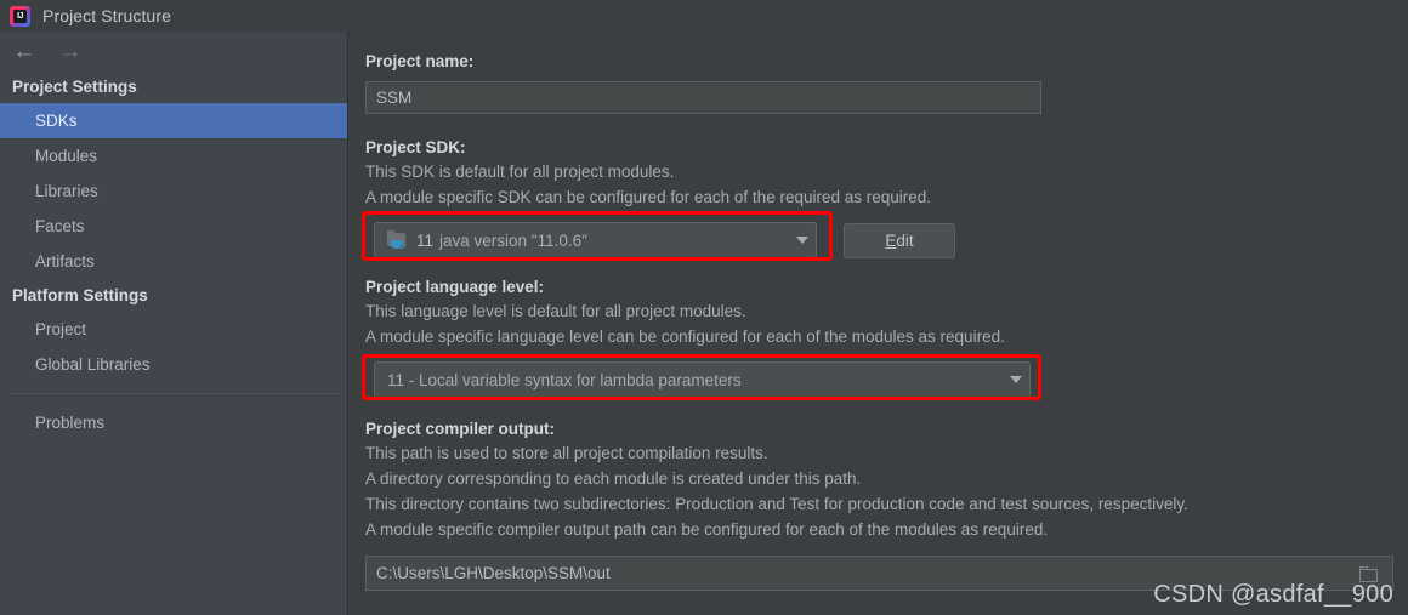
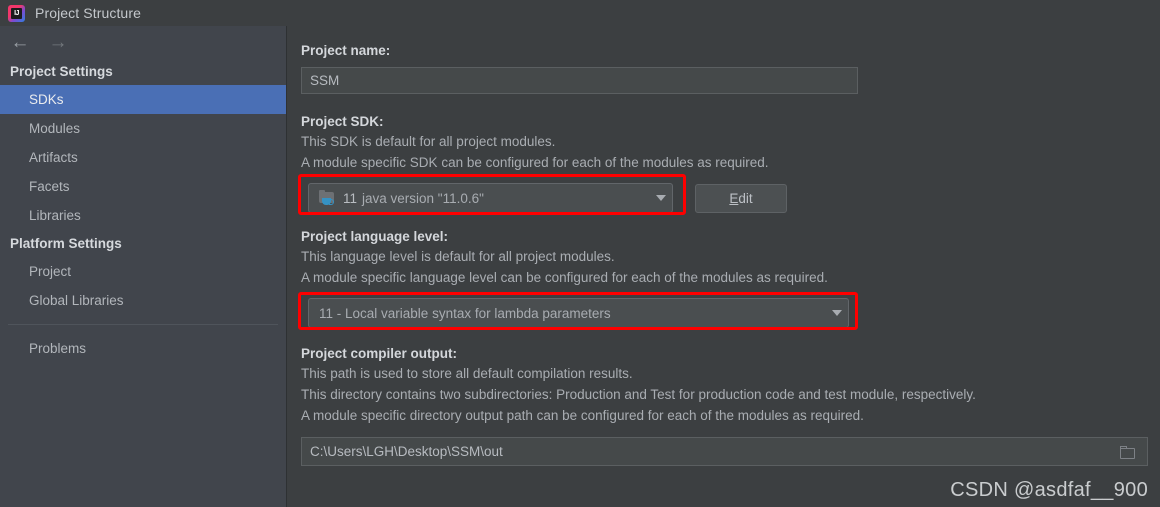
  Project Structure
  ←
  →
  Project Settings
  SDKs
  Modules
- Libraries
+ Artifacts
  Facets
- Artifacts
+ Libraries
  Platform Settings
  Project
  Global Libraries
  Problems
  Project name:
  SSM
  Project SDK:
  This SDK is default for all project modules.
- A module specific SDK can be configured for each of the required as required.
+ A module specific SDK can be configured for each of the modules as required.
  11
  java version "11.0.6"
  E
  dit
  Project language level:
  This language level is default for all project modules.
  A module specific language level can be configured for each of the modules as required.
  11 - Local variable syntax for lambda parameters
  Project compiler output:
- This path is used to store all project compilation results.
+ This path is used to store all default compilation results.
- A directory corresponding to each module is created under this path.
- This directory contains two subdirectories: Production and Test for production code and test sources, respectively.
+ This directory contains two subdirectories: Production and Test for production code and test module, respectively.
- A module specific compiler output path can be configured for each of the modules as required.
+ A module specific directory output path can be configured for each of the modules as required.
  C:\Users\LGH\Desktop\SSM\out
  CSDN @asdfaf__900
